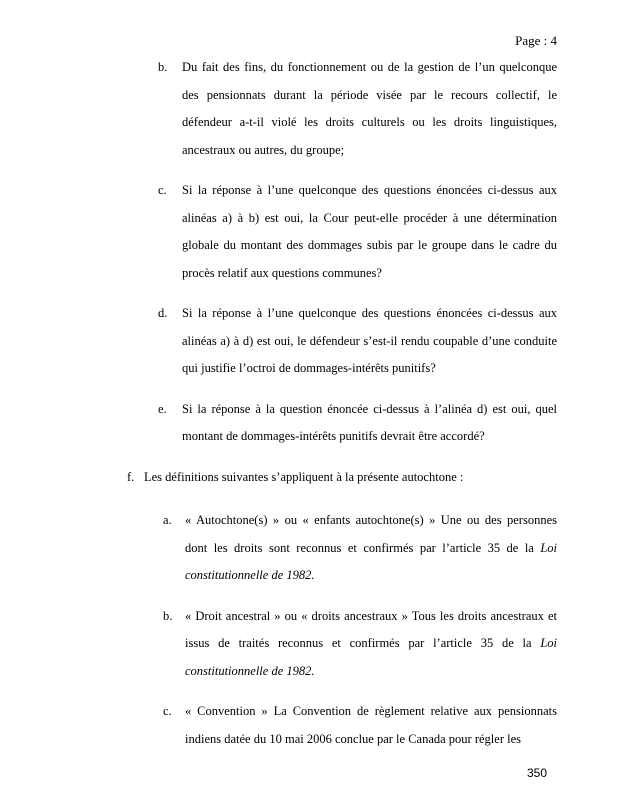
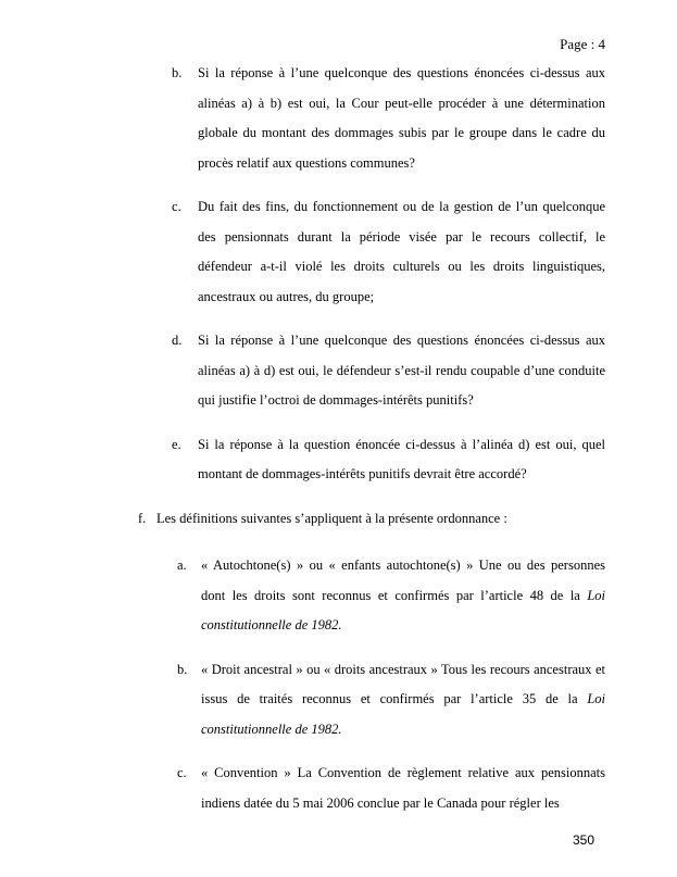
  Page : 4
  b.
- Du fait des fins, du fonctionnement ou de la gestion de l’un quelconque des pensionnats durant la période visée par le recours collectif, le défendeur a-t-il violé les droits culturels ou les droits linguistiques, ancestraux ou autres, du groupe;
+ Si la réponse à l’une quelconque des questions énoncées ci-dessus aux alinéas a) à b) est oui, la Cour peut-elle procéder à une détermination globale du montant des dommages subis par le groupe dans le cadre du procès relatif aux questions communes?
  c.
- Si la réponse à l’une quelconque des questions énoncées ci-dessus aux alinéas a) à b) est oui, la Cour peut-elle procéder à une détermination globale du montant des dommages subis par le groupe dans le cadre du procès relatif aux questions communes?
+ Du fait des fins, du fonctionnement ou de la gestion de l’un quelconque des pensionnats durant la période visée par le recours collectif, le défendeur a-t-il violé les droits culturels ou les droits linguistiques, ancestraux ou autres, du groupe;
  d.
  Si la réponse à l’une quelconque des questions énoncées ci-dessus aux alinéas a) à d) est oui, le défendeur s’est-il rendu coupable d’une conduite qui justifie l’octroi de dommages-intérêts punitifs?
  e.
  Si la réponse à la question énoncée ci-dessus à l’alinéa d) est oui, quel montant de dommages-intérêts punitifs devrait être accordé?
  f.
- Les définitions suivantes s’appliquent à la présente autochtone :
+ Les définitions suivantes s’appliquent à la présente ordonnance :
  a.
- « Autochtone(s) » ou « enfants autochtone(s) » Une ou des personnes dont les droits sont reconnus et confirmés par l’article 35 de la Loi constitutionnelle de 1982.
+ « Autochtone(s) » ou « enfants autochtone(s) » Une ou des personnes dont les droits sont reconnus et confirmés par l’article 48 de la Loi constitutionnelle de 1982.
  b.
- « Droit ancestral » ou « droits ancestraux » Tous les droits ancestraux et issus de traités reconnus et confirmés par l’article 35 de la Loi constitutionnelle de 1982.
+ « Droit ancestral » ou « droits ancestraux » Tous les recours ancestraux et issus de traités reconnus et confirmés par l’article 35 de la Loi constitutionnelle de 1982.
  c.
- « Convention » La Convention de règlement relative aux pensionnats indiens datée du 10 mai 2006 conclue par le Canada pour régler les
+ « Convention » La Convention de règlement relative aux pensionnats indiens datée du 5 mai 2006 conclue par le Canada pour régler les
  350
